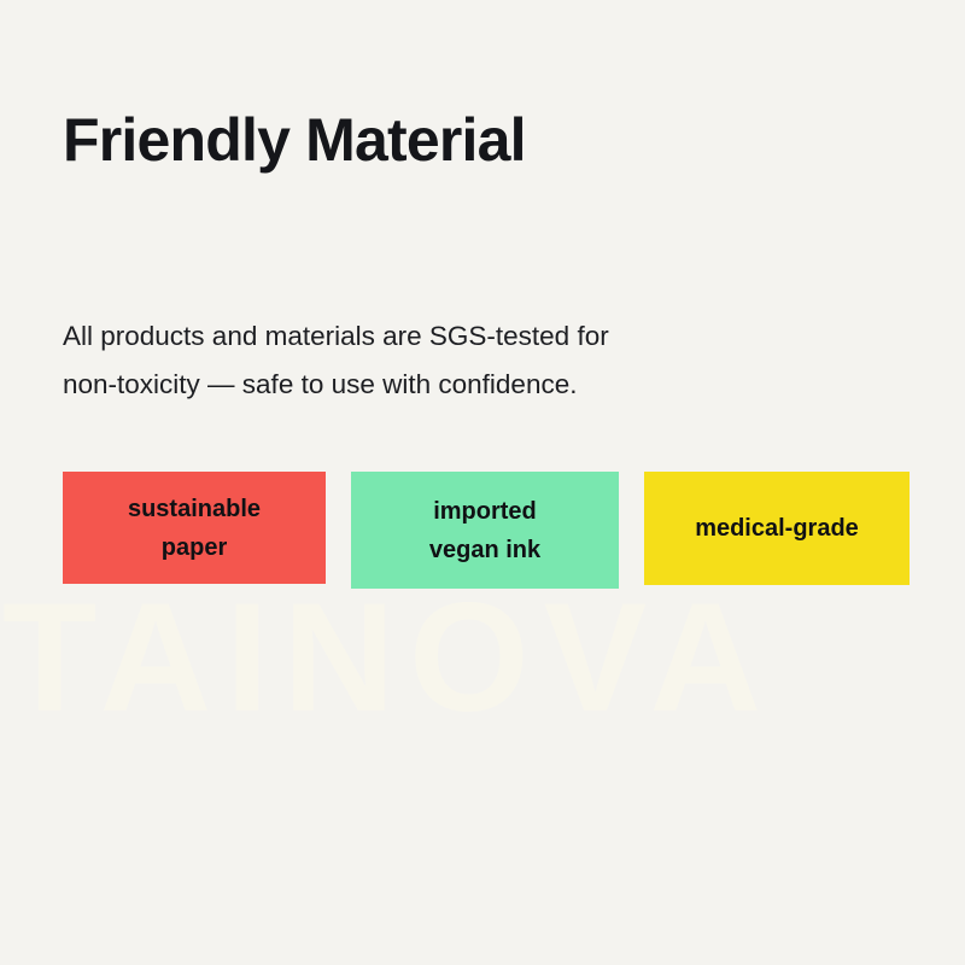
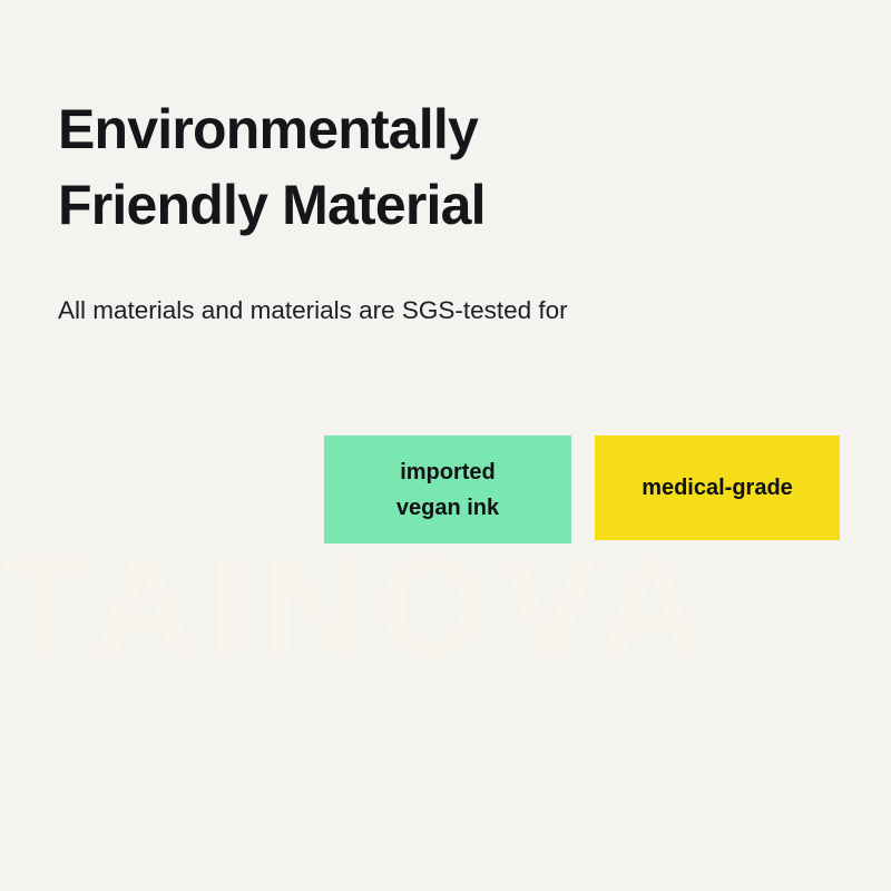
  TAINOVA
+ Environmentally
  Friendly Material
- All products and materials are SGS-tested for
+ All materials and materials are SGS-tested for
- non-toxicity — safe to use with confidence.
- sustainable
- paper
  imported
  vegan ink
  medical-grade
